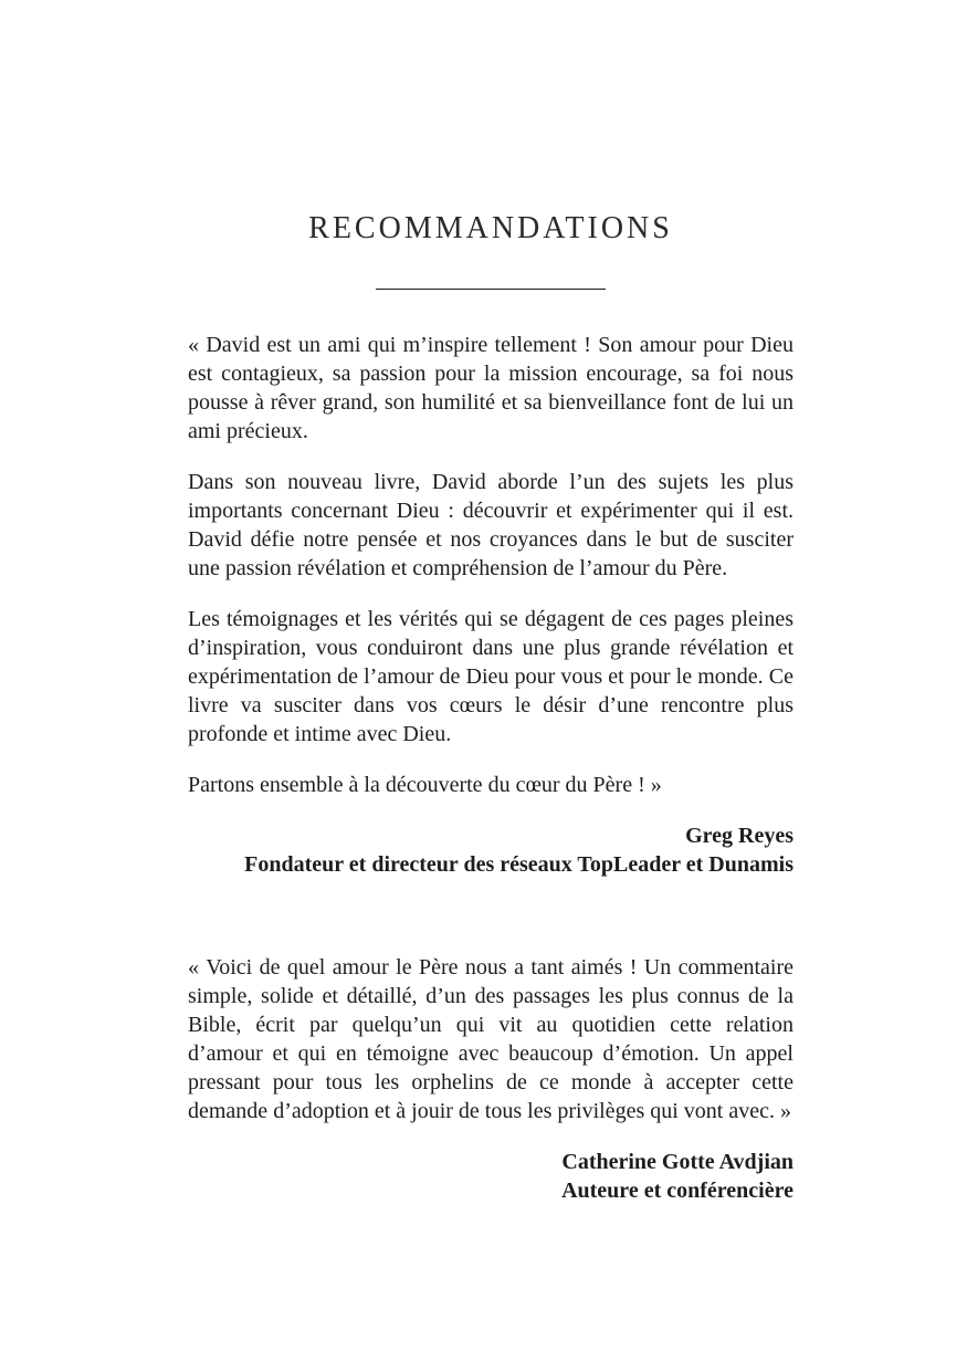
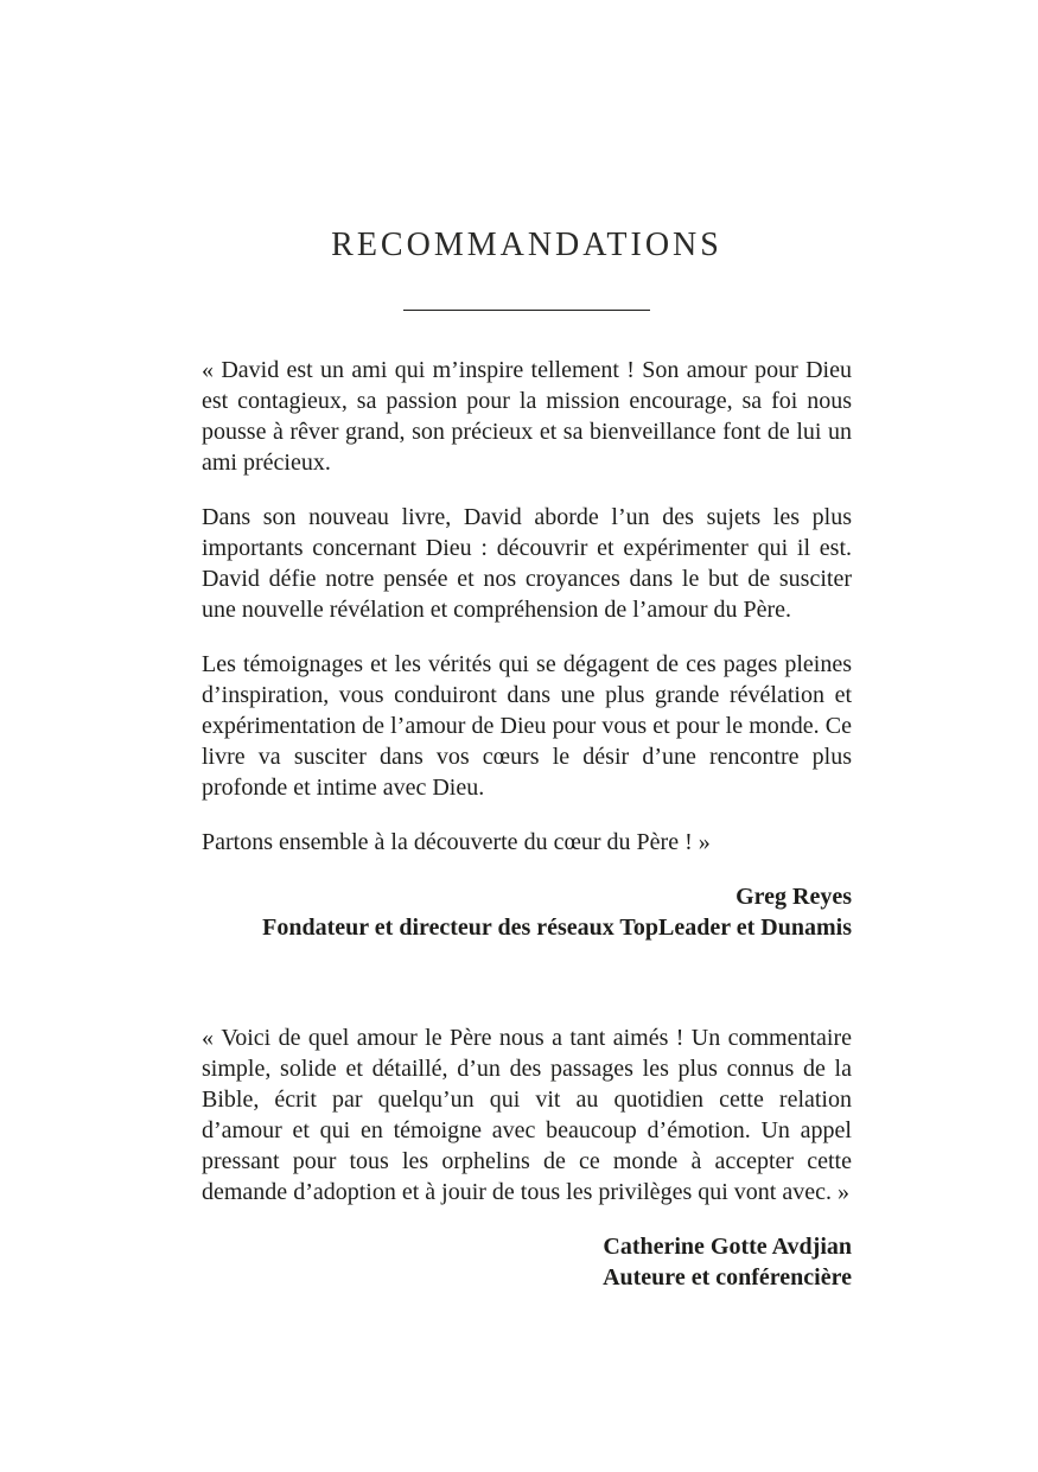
  RECOMMANDATIONS
- « David est un ami qui m’inspire tellement ! Son amour pour Dieu est contagieux, sa passion pour la mission encourage, sa foi nous pousse à rêver grand, son humilité et sa bienveillance font de lui un ami précieux.
+ « David est un ami qui m’inspire tellement ! Son amour pour Dieu est contagieux, sa passion pour la mission encourage, sa foi nous pousse à rêver grand, son précieux et sa bienveillance font de lui un ami précieux.
- Dans son nouveau livre, David aborde l’un des sujets les plus importants concernant Dieu : découvrir et expérimenter qui il est. David défie notre pensée et nos croyances dans le but de susciter une passion révélation et compréhension de l’amour du Père.
+ Dans son nouveau livre, David aborde l’un des sujets les plus importants concernant Dieu : découvrir et expérimenter qui il est. David défie notre pensée et nos croyances dans le but de susciter une nouvelle révélation et compréhension de l’amour du Père.
  Les témoignages et les vérités qui se dégagent de ces pages pleines d’inspiration, vous conduiront dans une plus grande révélation et expérimentation de l’amour de Dieu pour vous et pour le monde. Ce livre va susciter dans vos cœurs le désir d’une rencontre plus profonde et intime avec Dieu.
  Partons ensemble à la découverte du cœur du Père ! »
  Greg Reyes
  Fondateur et directeur des réseaux TopLeader et Dunamis
  « Voici de quel amour le Père nous a tant aimés ! Un commentaire simple, solide et détaillé, d’un des passages les plus connus de la Bible, écrit par quelqu’un qui vit au quotidien cette relation d’amour et qui en témoigne avec beaucoup d’émotion. Un appel pressant pour tous les orphelins de ce monde à accepter cette demande d’adoption et à jouir de tous les privilèges qui vont avec. »
  Catherine Gotte Avdjian
  Auteure et conférencière
